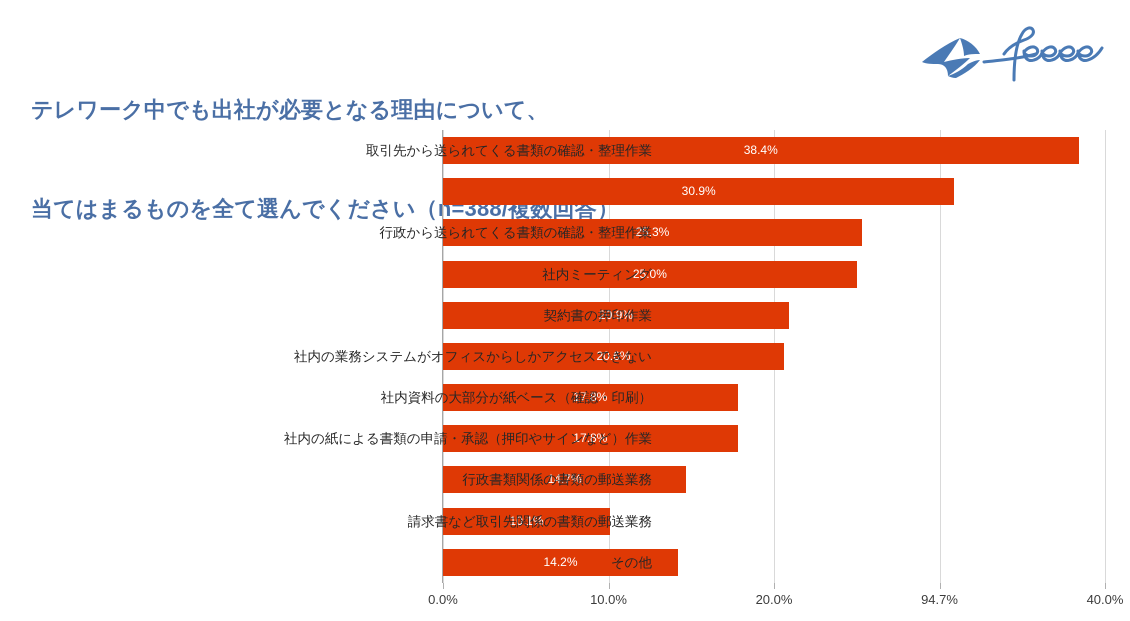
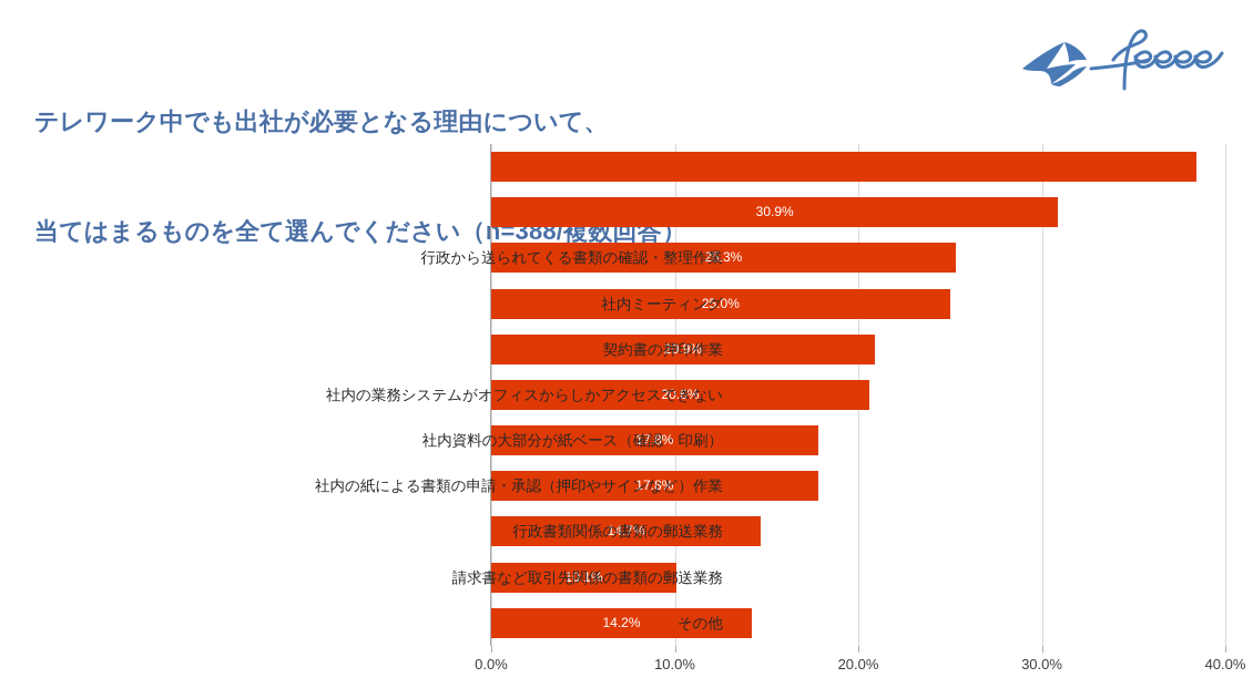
  テレワーク中でも出社が必要となる理由について、
  当てはまるものを全て選んでください（n=388/複数回答
  0.0%
  10.0%
  20.0%
- 94.7%
+ 30.0%
  40.0%
- 38.4%
- 取引先から送られてくる書類の確認・整理作業
  30.9%
  25.3%
  行政から送られてくる書類の確認・整理作業
  25.0%
  社内ミーティング
  20.9%
  契約書の押印作業
  20.6%
  社内の業務システムがオフィスからしかアクセスできない
  17.8%
  社内資料の大部分が紙ベース（確認・印刷）
  17.8%
  社内の紙による書類の申請・承認（押印やサインなど）作業
  14.7%
  行政書類関係の書類の郵送業務
  10.1%
  請求書など取引先関係の書類の郵送業務
  14.2%
  その他
